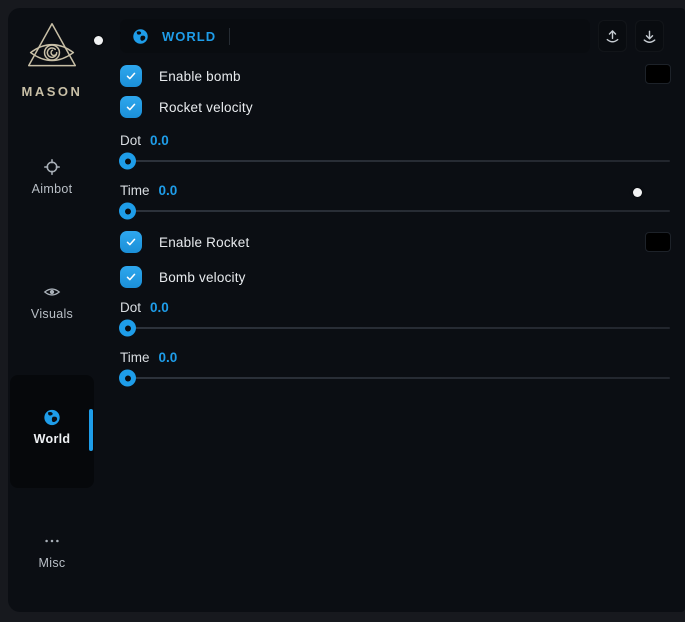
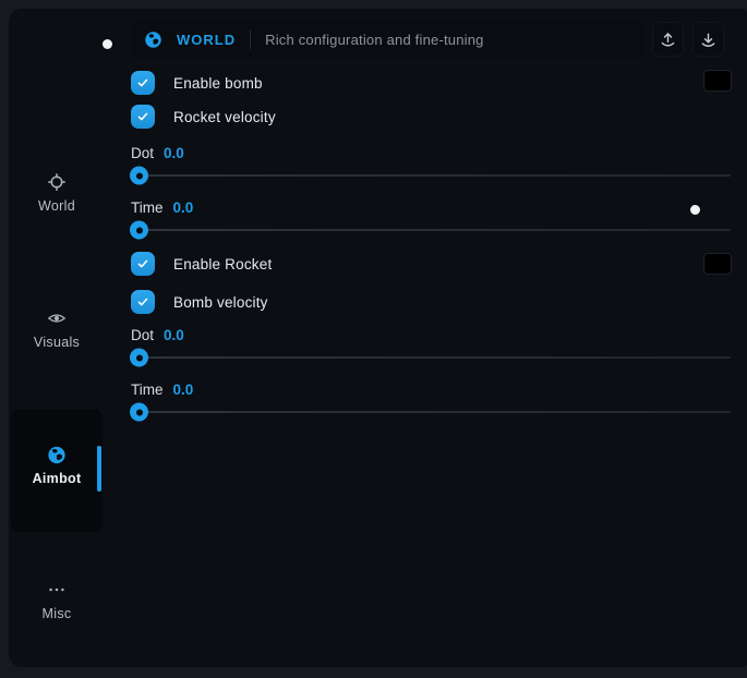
- MASON
- Aimbot
+ World
  Visuals
- World
+ Aimbot
  Misc
  WORLD
+ Rich configuration and fine-tuning
  Enable bomb
  Rocket velocity
  Dot
  0.0
  Time
  0.0
  Enable Rocket
  Bomb velocity
  Dot
  0.0
  Time
  0.0
